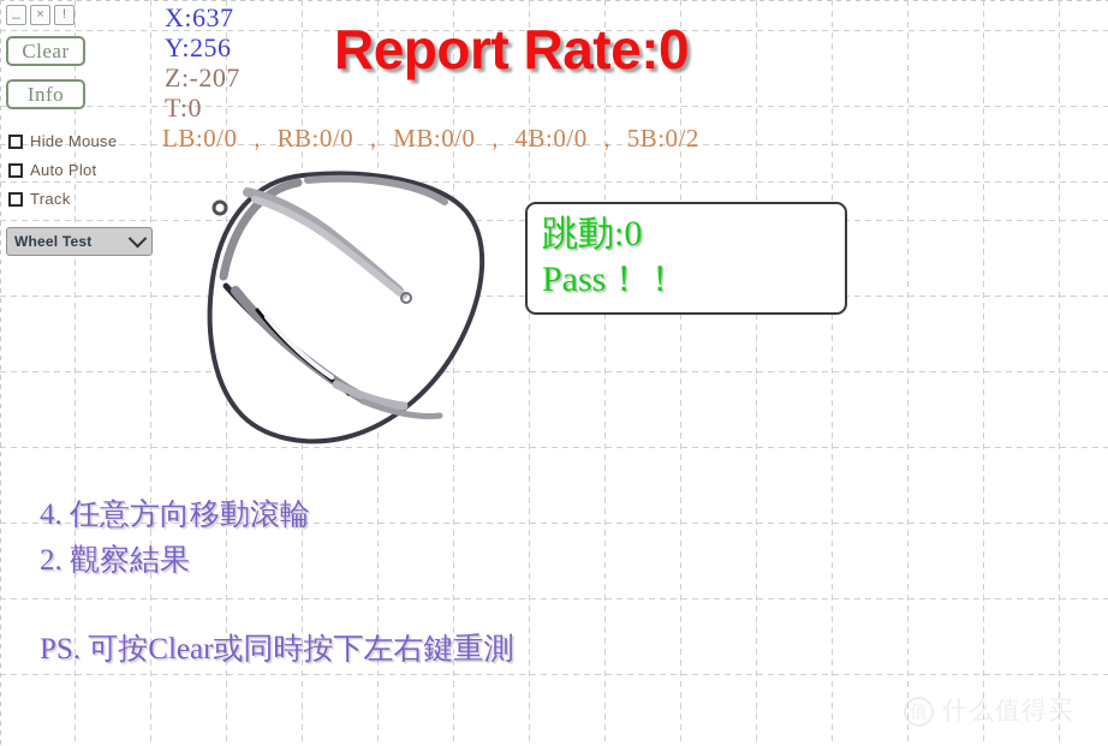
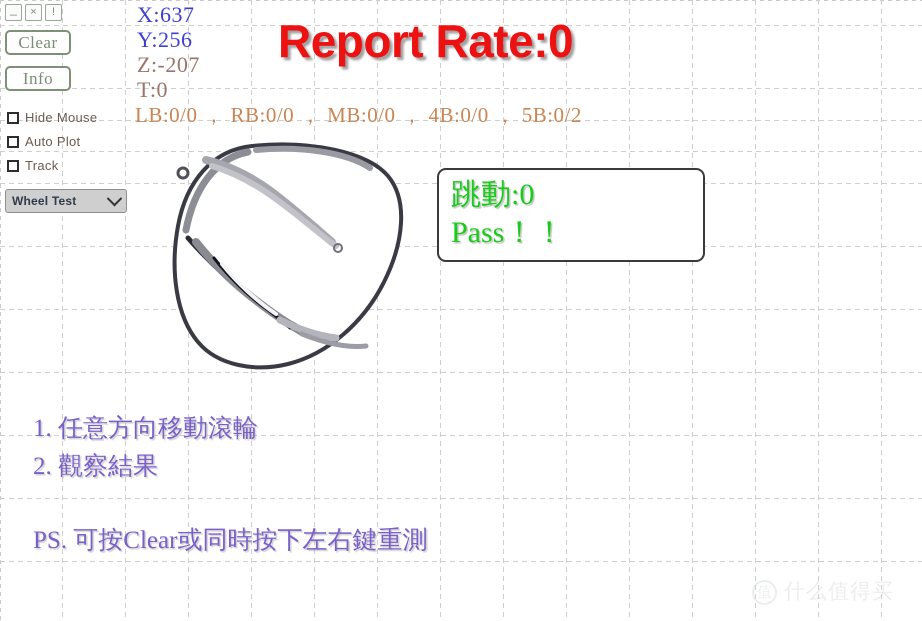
  _
  ×
  !
  Clear
  Info
  Hide Mouse
  Auto Plot
  Track
  Wheel Test
  X:637
  Y:256
  Z:-207
  T:0
  LB:0/0 ， RB:0/0 ， MB:0/0 ， 4B:0/0 ， 5B:0/2
  Report Rate:0
  跳動:0
  Pass！！
- 4. 任意方向移動滾輪
+ 1. 任意方向移動滾輪
  2. 觀察結果
  PS. 可按Clear或同時按下左右鍵重測
  什么值得买
